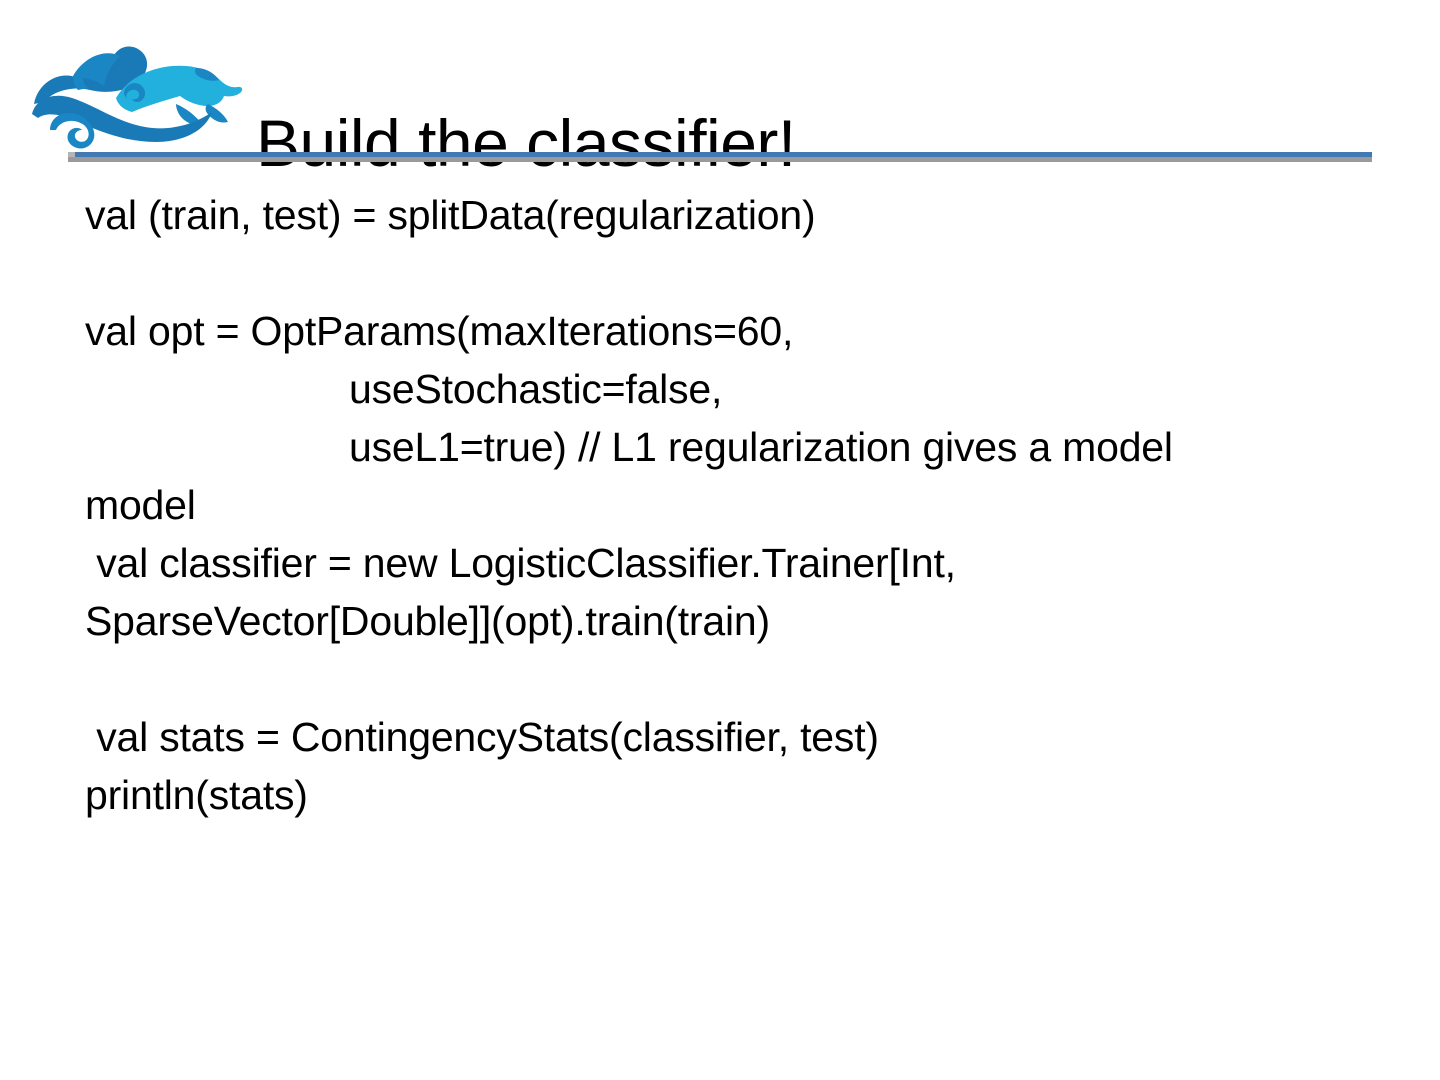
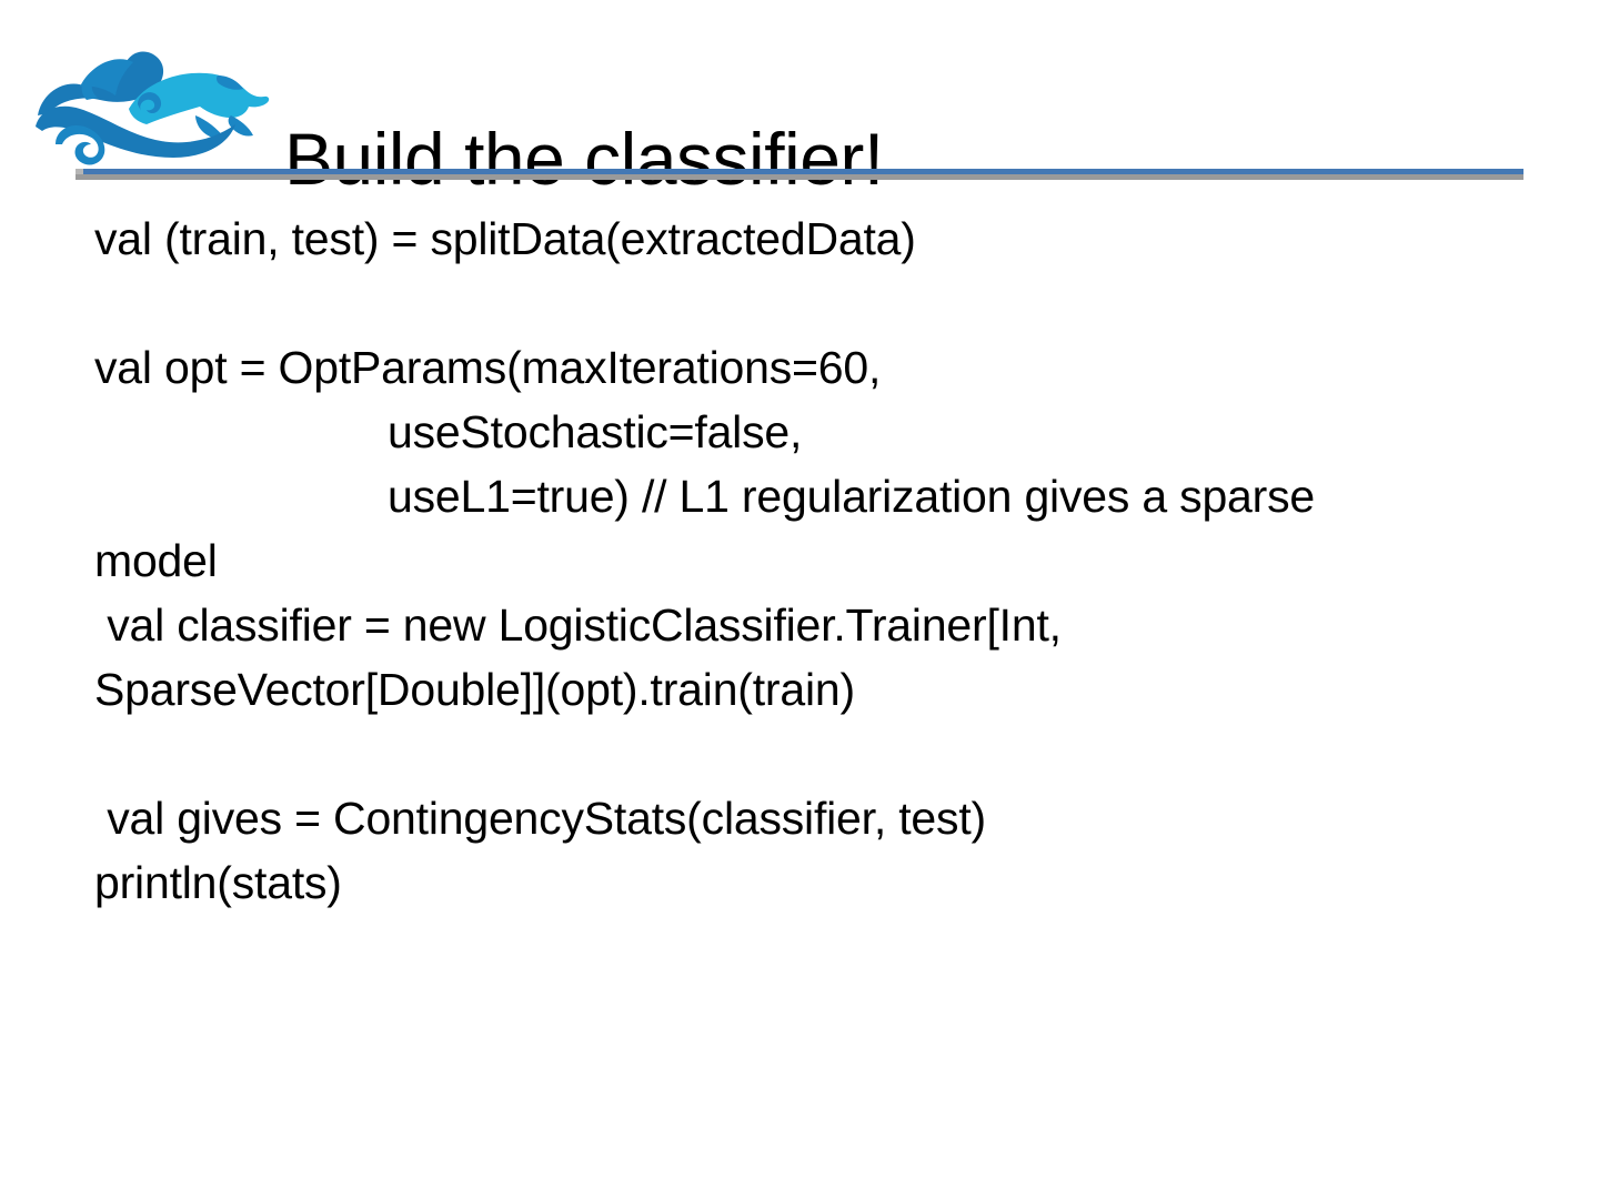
  Build the classifier!
- val (train, test) = splitData(regularization)
+ val (train, test) = splitData(extractedData)
  val opt = OptParams(maxIterations=60,
  useStochastic=false,
- useL1=true) // L1 regularization gives a model
+ useL1=true) // L1 regularization gives a sparse
  model
  val classifier = new LogisticClassifier.Trainer[Int,
  SparseVector[Double]](opt).train(train)
- val stats = ContingencyStats(classifier, test)
+ val gives = ContingencyStats(classifier, test)
  println(stats)
